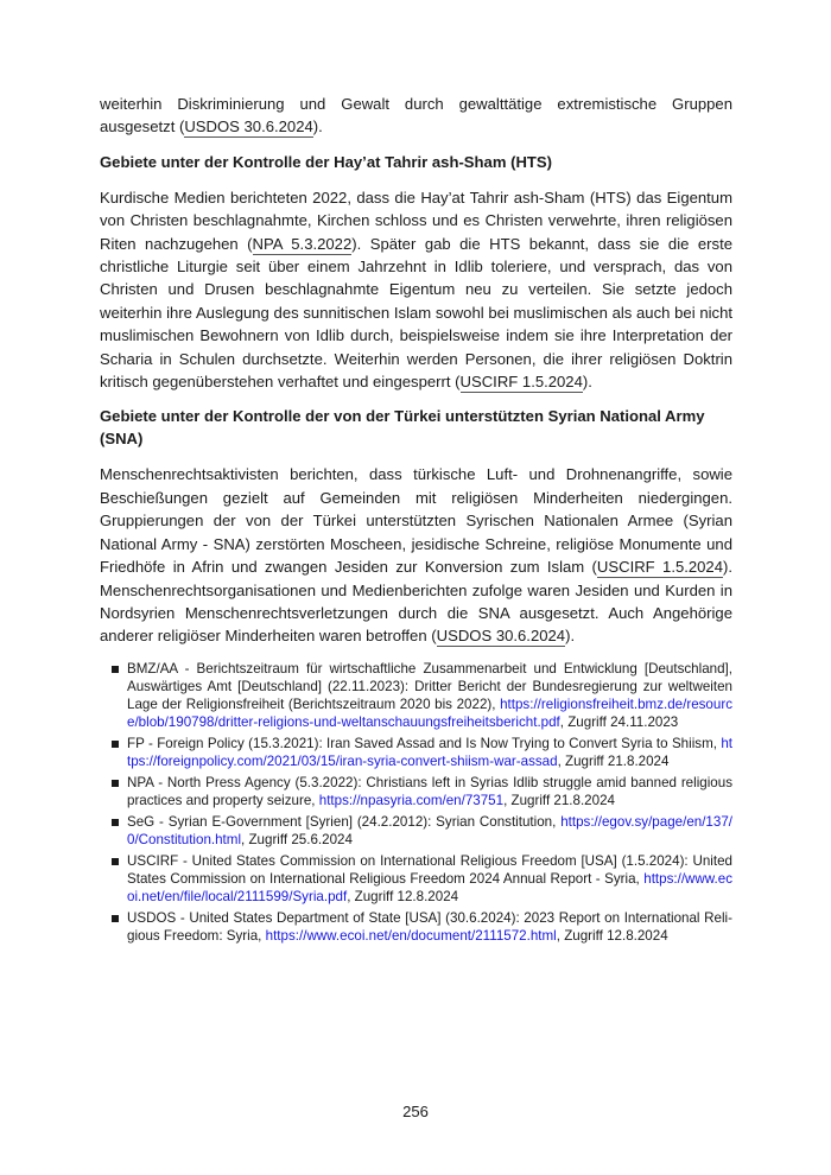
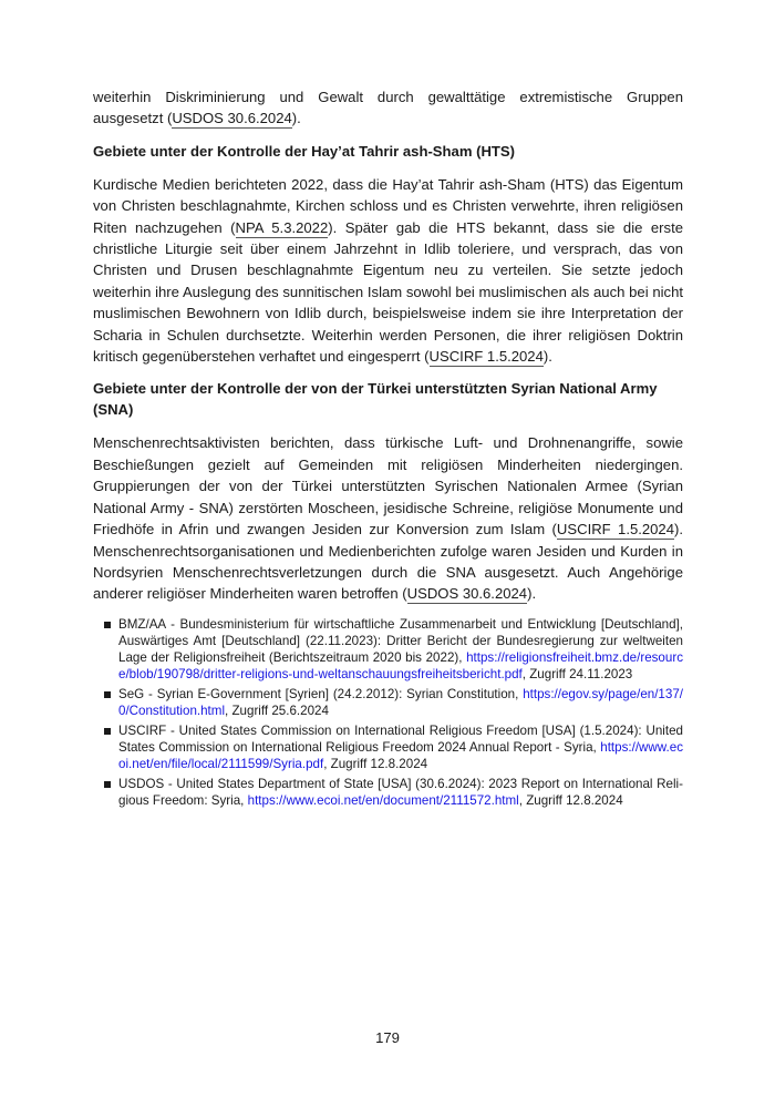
  weiterhin Diskriminierung und Gewalt durch gewalttätige extremistische Gruppen ausgesetzt (USDOS 30.6.2024).
  Gebiete unter der Kontrolle der Hay’at Tahrir ash-Sham (HTS)
  Kurdische Medien berichteten 2022, dass die Hay’at Tahrir ash-Sham (HTS) das Eigentum von Christen beschlagnahmte, Kirchen schloss und es Christen verwehrte, ihren religiösen Riten nachzugehen (NPA 5.3.2022). Später gab die HTS bekannt, dass sie die erste christliche Liturgie seit über einem Jahrzehnt in Idlib toleriere, und versprach, das von Christen und Drusen beschlagnahmte Eigentum neu zu verteilen. Sie setzte jedoch weiterhin ihre Auslegung des sunnitischen Islam sowohl bei muslimischen als auch bei nicht muslimischen Bewohnern von Idlib durch, beispielsweise indem sie ihre Interpretation der Scharia in Schulen durchsetzte. Weiterhin werden Personen, die ihrer religiösen Doktrin kritisch gegenüberstehen verhaftet und eingesperrt (USCIRF 1.5.2024).
  Gebiete unter der Kontrolle der von der Türkei unterstützten Syrian National Army (SNA)
  Menschenrechtsaktivisten berichten, dass türkische Luft- und Drohnenangriffe, sowie Beschie­ßungen gezielt auf Gemeinden mit religiösen Minderheiten niedergingen. Gruppierungen der von der Türkei unterstützten Syrischen Nationalen Armee (Syrian National Army - SNA) zerstör­ten Moscheen, jesidische Schreine, religiöse Monumente und Friedhöfe in Afrin und zwangen Jesiden zur Konversion zum Islam (USCIRF 1.5.2024). Menschenrechtsorganisationen und Me­dienberichten zufolge waren Jesiden und Kurden in Nordsyrien Menschenrechtsverletzungen durch die SNA ausgesetzt. Auch Angehörige anderer religiöser Minderheiten waren betroffen (USDOS 30.6.2024).
- BMZ/AA - Berichtszeitraum für wirtschaftliche Zusammenarbeit und Entwicklung [Deutschland], Auswärtiges Amt [Deutschland] (22.11.2023): Dritter Bericht der Bundesregierung zur weltweiten Lage der Religionsfreiheit (Berichtszeitraum 2020 bis 2022), https://religionsfreiheit.bmz.de/resource/blob/190798/dritter-religions-und-weltanschauungsfreiheitsbericht.pdf, Zugriff 24.11.2023
+ BMZ/AA - Bundesministerium für wirtschaftliche Zusammenarbeit und Entwicklung [Deutschland], Auswärtiges Amt [Deutschland] (22.11.2023): Dritter Bericht der Bundesregierung zur weltweiten Lage der Religionsfreiheit (Berichtszeitraum 2020 bis 2022), https://religionsfreiheit.bmz.de/resource/blob/190798/dritter-religions-und-weltanschauungsfreiheitsbericht.pdf, Zugriff 24.11.2023
- FP - Foreign Policy (15.3.2021): Iran Saved Assad and Is Now Trying to Convert Syria to Shiism, https://foreignpolicy.com/2021/03/15/iran-syria-convert-shiism-war-assad, Zugriff 21.8.2024
- NPA - North Press Agency (5.3.2022): Christians left in Syrias Idlib struggle amid banned religious practices and property seizure, https://npasyria.com/en/73751, Zugriff 21.8.2024
  SeG - Syrian E-Government [Syrien] (24.2.2012): Syrian Constitution, https://egov.sy/page/en/137/0/Constitution.html, Zugriff 25.6.2024
  USCIRF - United States Commission on International Religious Freedom [USA] (1.5.2024): United States Commission on International Religious Freedom 2024 Annual Report - Syria, https://www.ecoi.net/en/file/local/2111599/Syria.pdf, Zugriff 12.8.2024
  USDOS - United States Department of State [USA] (30.6.2024): 2023 Report on International Reli­ious Freedom: Syria, https://www.ecoi.net/en/document/2111572.html, Zugriff 12.8.2024
- 256
+ 179
